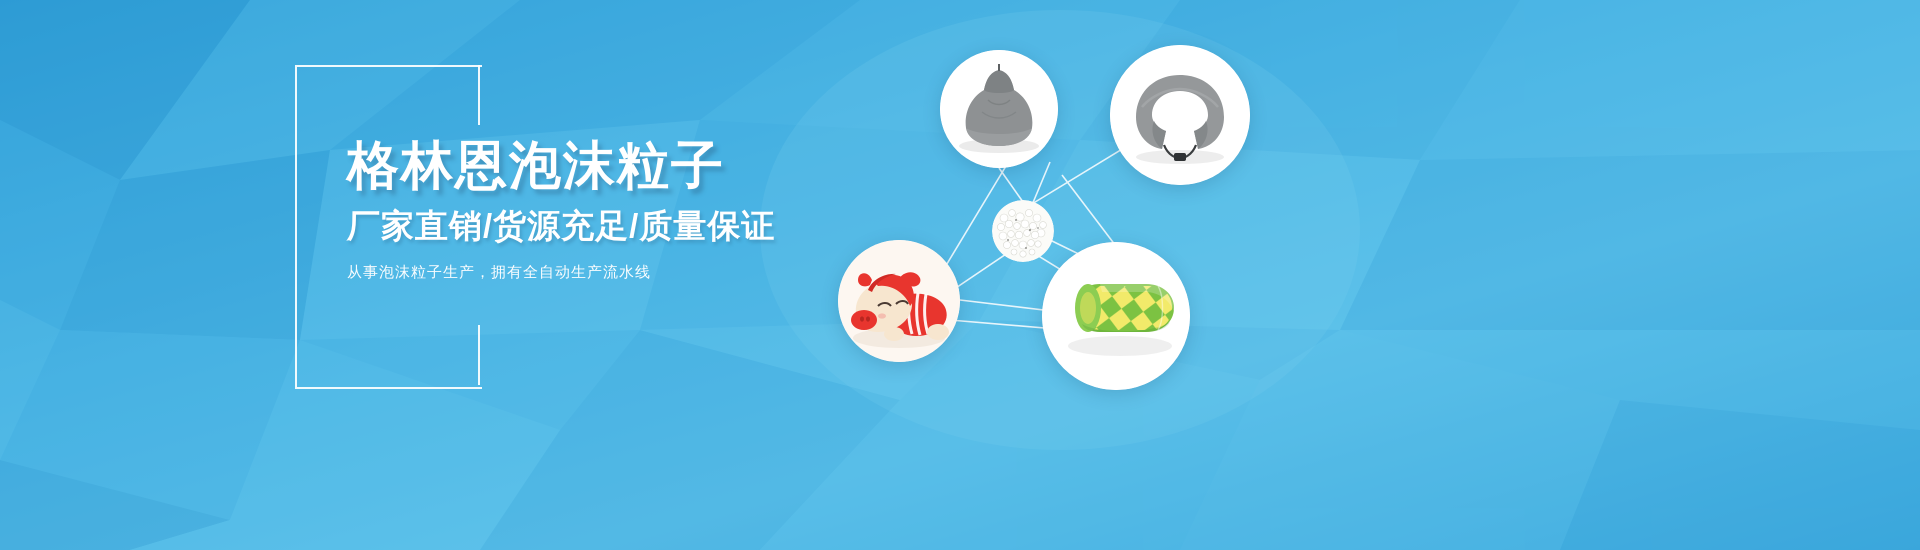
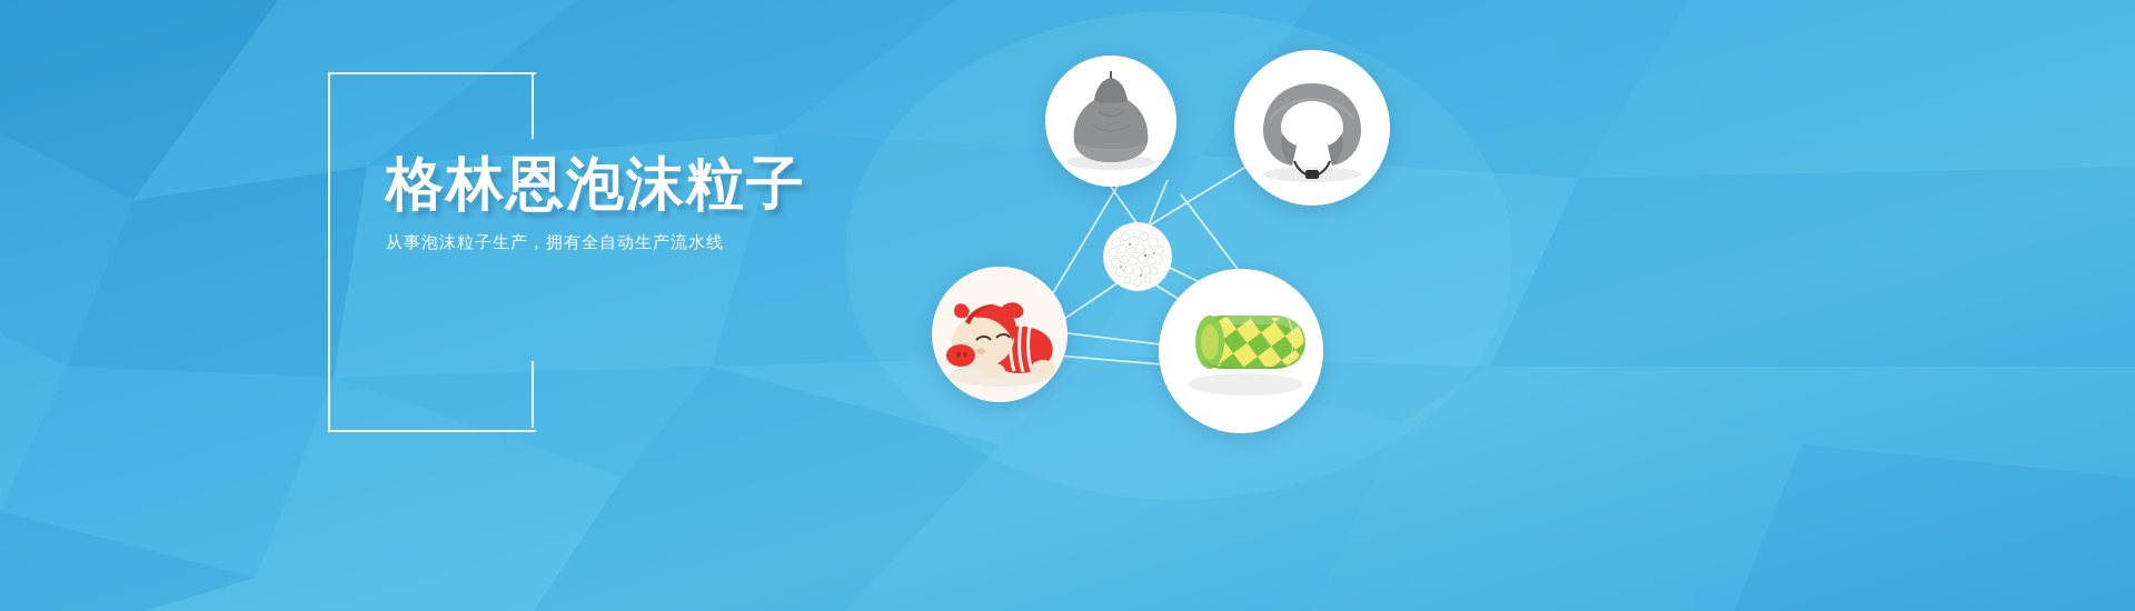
  格林恩泡沫粒子
- 厂家直销/货源充足/质量保证
  从事泡沫粒子生产，拥有全自动生产流水线
